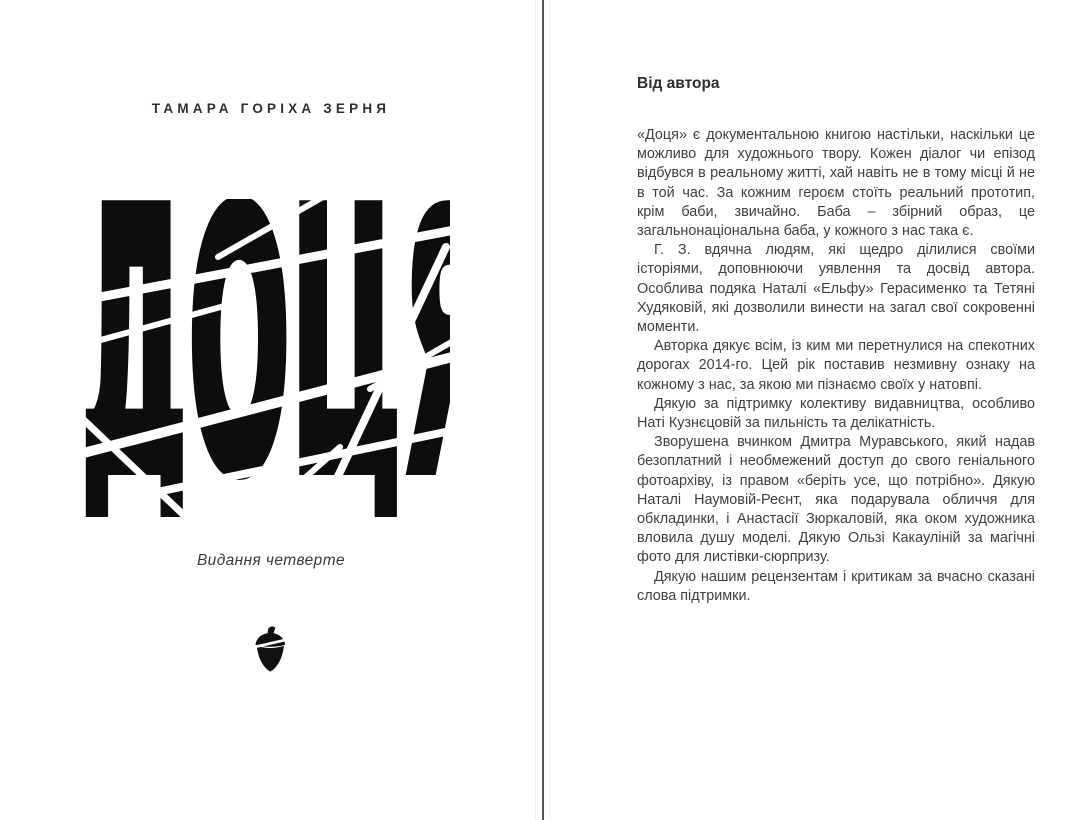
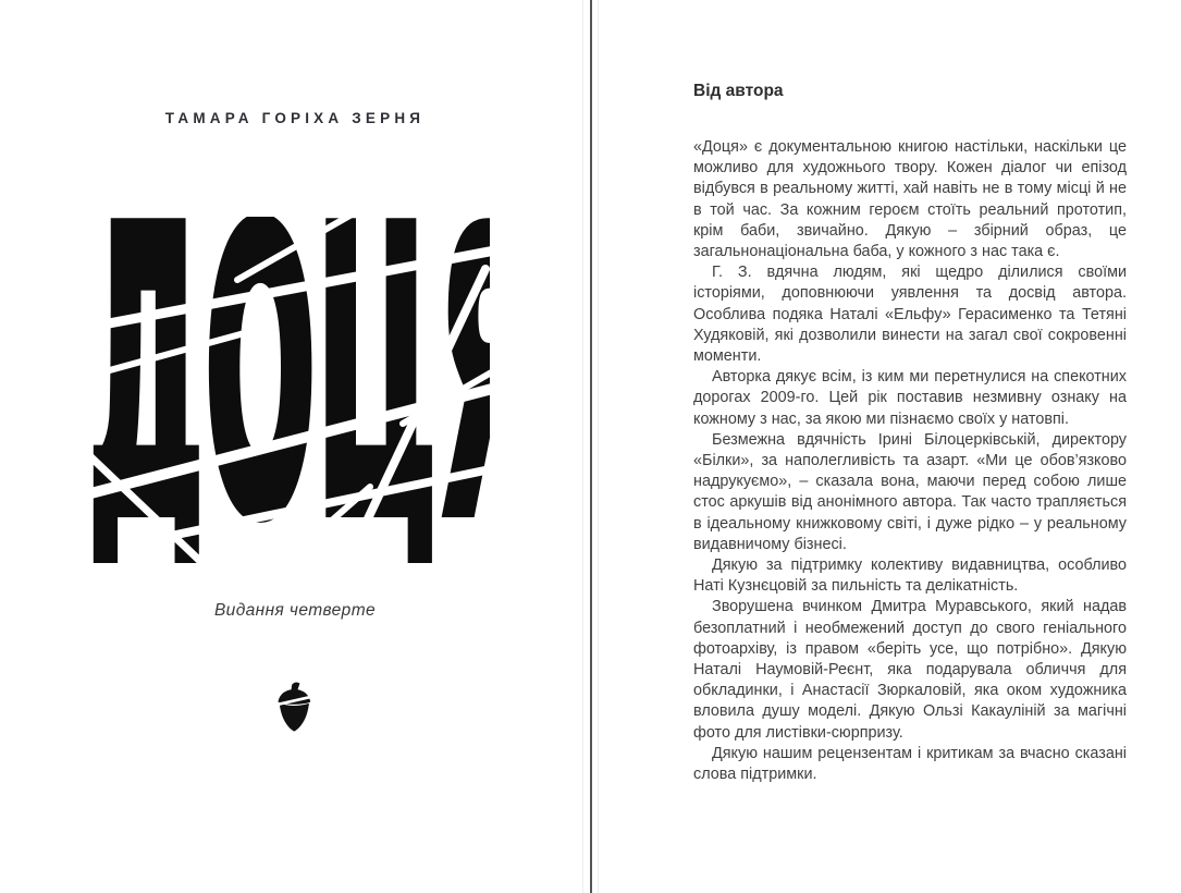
  ТАМАРА ГОРІХА ЗЕРНЯ
  ДОЦ
  Видання четверте
  Від автора
- «Доця» є документальною книгою настільки, наскільки це можливо для художнього твору. Кожен діалог чи епізод відбувся в реальному житті, хай навіть не в тому місці й не в той час. За кожним героєм стоїть реальний прототип, крім баби, звичайно. Баба – збірний образ, це загальнонаціональна баба, у кожного з нас така є.
+ «Доця» є документальною книгою настільки, наскільки це можливо для художнього твору. Кожен діалог чи епізод відбувся в реальному житті, хай навіть не в тому місці й не в той час. За кожним героєм стоїть реальний прототип, крім баби, звичайно. Дякую – збірний образ, це загальнонаціональна баба, у кожного з нас така є.
  Г. З. вдячна людям, які щедро ділилися своїми історіями, доповнюючи уявлення та досвід автора. Особлива подяка Наталі «Ельфу» Герасименко та Тетяні Худяковій, які дозволили винести на загал свої сокровенні моменти.
- Авторка дякує всім, із ким ми перетнулися на спекотних дорогах 2014-го. Цей рік поставив незмивну ознаку на кожному з нас, за якою ми пізнаємо своїх у натовпі.
+ Авторка дякує всім, із ким ми перетнулися на спекотних дорогах 2009-го. Цей рік поставив незмивну ознаку на кожному з нас, за якою ми пізнаємо своїх у натовпі.
+ Безмежна вдячність Ірині Білоцерківській, директору «Білки», за наполегливість та азарт. «Ми це обов’язково надрукуємо», – сказала вона, маючи перед собою лише стос аркушів від анонімного автора. Так часто трапляється в ідеальному книжковому світі, і дуже рідко – у реальному видавничому бізнесі.
  Дякую за підтримку колективу видавництва, особливо Наті Кузнєцовій за пильність та делікатність.
  Зворушена вчинком Дмитра Муравського, який надав безоплатний і необмежений доступ до свого геніального фотоархіву, із правом «беріть усе, що потрібно». Дякую Наталі Наумовій-Реєнт, яка подарувала обличчя для обкладинки, і Анастасії Зюркаловій, яка оком художника вловила душу моделі. Дякую Ользі Какауліній за магічні фото для листівки-сюрпризу.
  Дякую нашим рецензентам і критикам за вчасно сказані слова підтримки.
